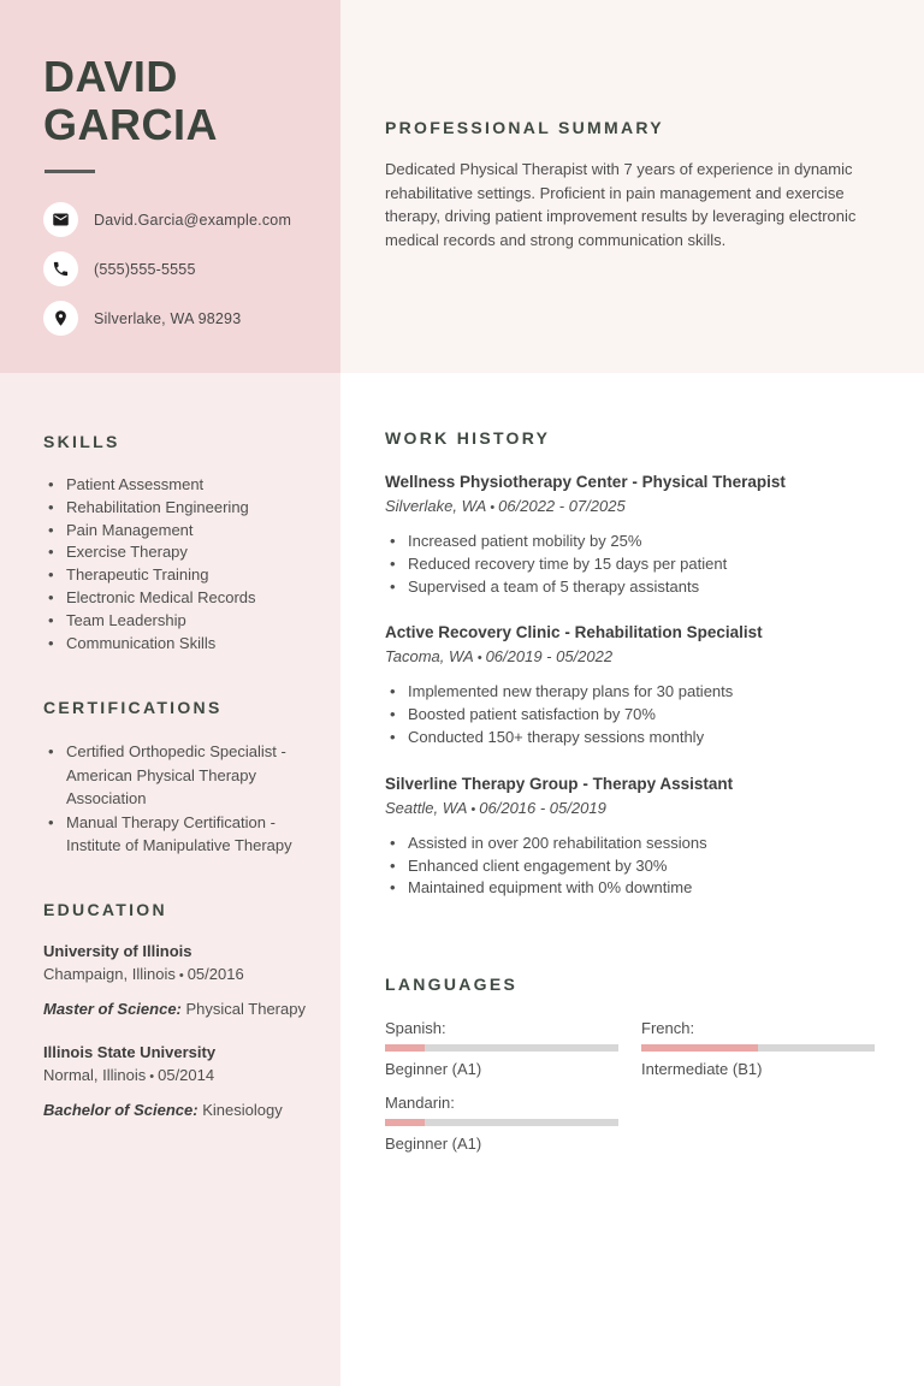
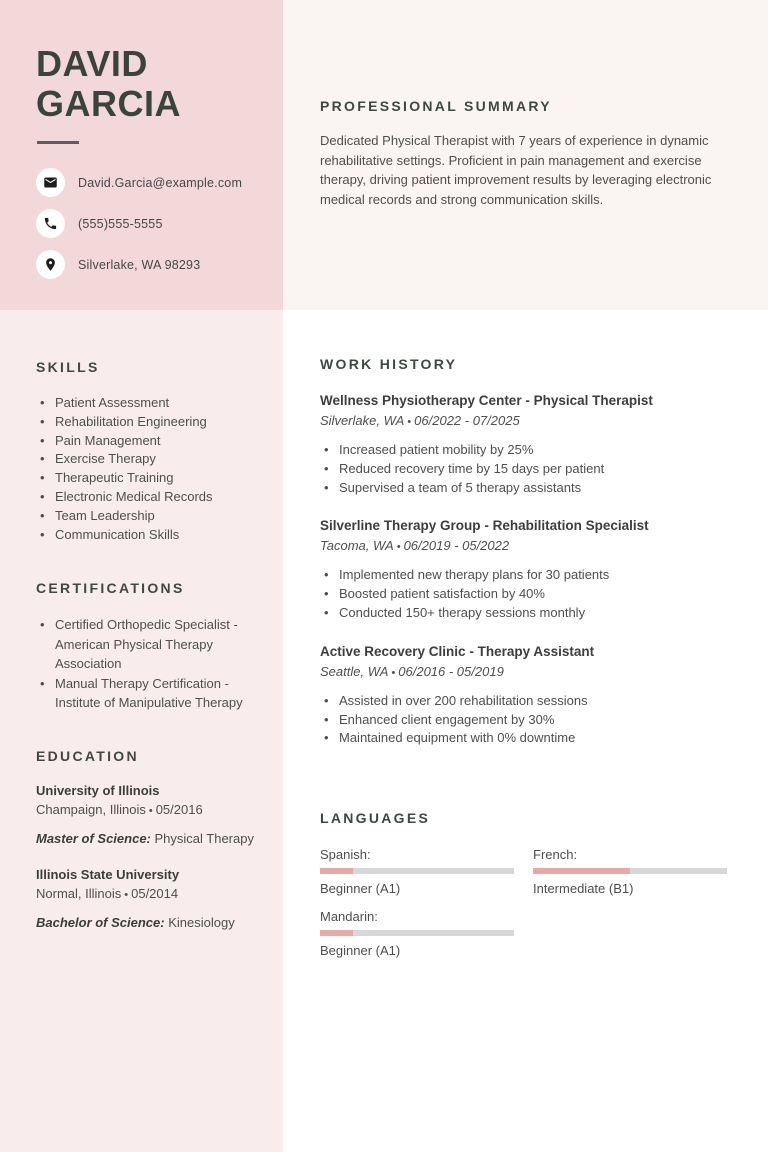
  DAVID
  GARCIA
  David.Garcia@example.com
  (555)555-5555
  Silverlake, WA 98293
  PROFESSIONAL SUMMARY
  Dedicated Physical Therapist with 7 years of experience in dynamic rehabilitative settings. Proficient in pain management and exercise therapy, driving patient improvement results by leveraging electronic medical records and strong communication skills.
  SKILLS
  Patient Assessment
  Rehabilitation Engineering
  Pain Management
  Exercise Therapy
  Therapeutic Training
  Electronic Medical Records
  Team Leadership
  Communication Skills
  CERTIFICATIONS
  Certified Orthopedic Specialist - American Physical Therapy Association
  Manual Therapy Certification - Institute of Manipulative Therapy
  EDUCATION
  University of Illinois
  Champaign, Illinois • 05/2016
  Master of Science: Physical Therapy
  Illinois State University
  Normal, Illinois • 05/2014
  Bachelor of Science: Kinesiology
  WORK HISTORY
  Wellness Physiotherapy Center - Physical Therapist
  Silverlake, WA • 06/2022 - 07/2025
  Increased patient mobility by 25%
  Reduced recovery time by 15 days per patient
  Supervised a team of 5 therapy assistants
- Active Recovery Clinic - Rehabilitation Specialist
+ Silverline Therapy Group - Rehabilitation Specialist
  Tacoma, WA • 06/2019 - 05/2022
  Implemented new therapy plans for 30 patients
- Boosted patient satisfaction by 70%
+ Boosted patient satisfaction by 40%
  Conducted 150+ therapy sessions monthly
- Silverline Therapy Group - Therapy Assistant
+ Active Recovery Clinic - Therapy Assistant
  Seattle, WA • 06/2016 - 05/2019
  Assisted in over 200 rehabilitation sessions
  Enhanced client engagement by 30%
  Maintained equipment with 0% downtime
  LANGUAGES
  Spanish:
  Beginner (A1)
  French:
  Intermediate (B1)
  Mandarin:
  Beginner (A1)
